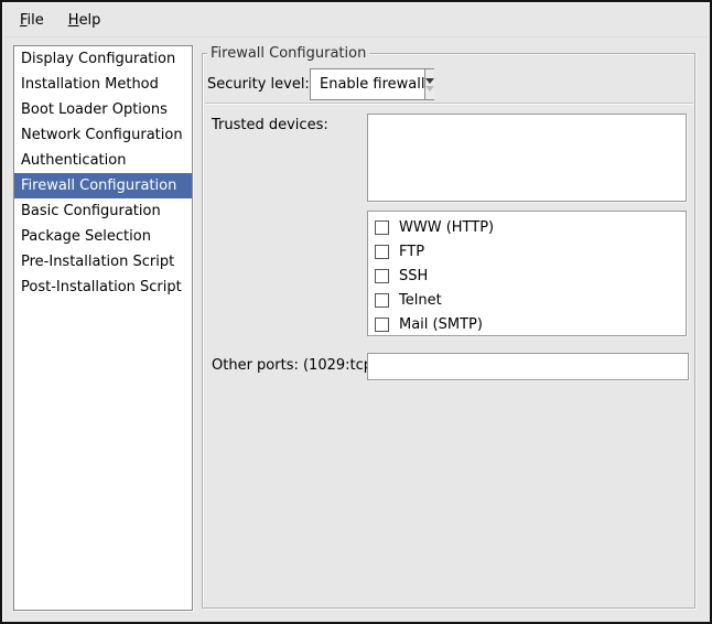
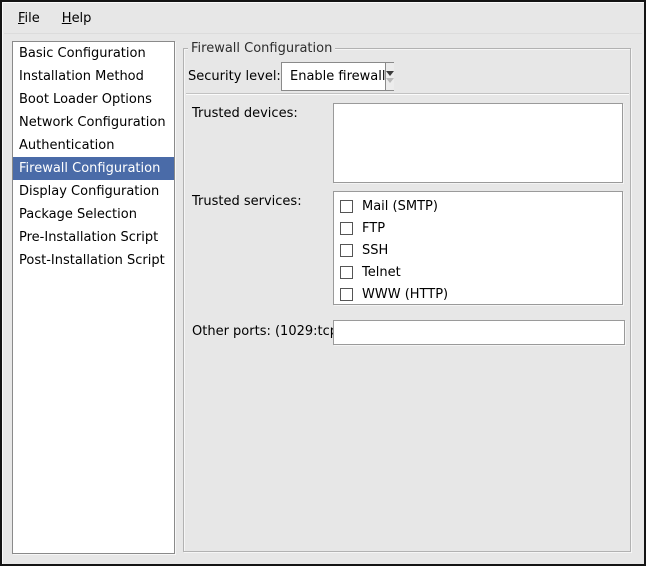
  File
  Help
- Display Configuration
+ Basic Configuration
  Installation Method
  Boot Loader Options
  Network Configuration
  Authentication
  Firewall Configuration
- Basic Configuration
+ Display Configuration
  Package Selection
  Pre-Installation Script
  Post-Installation Script
  Firewall Configuration
  Security level:
  Enable firewall
  Trusted devices:
+ Trusted services:
- WWW (HTTP)
+ Mail (SMTP)
  FTP
  SSH
  Telnet
- Mail (SMTP)
+ WWW (HTTP)
  Other ports: (1029:tc
